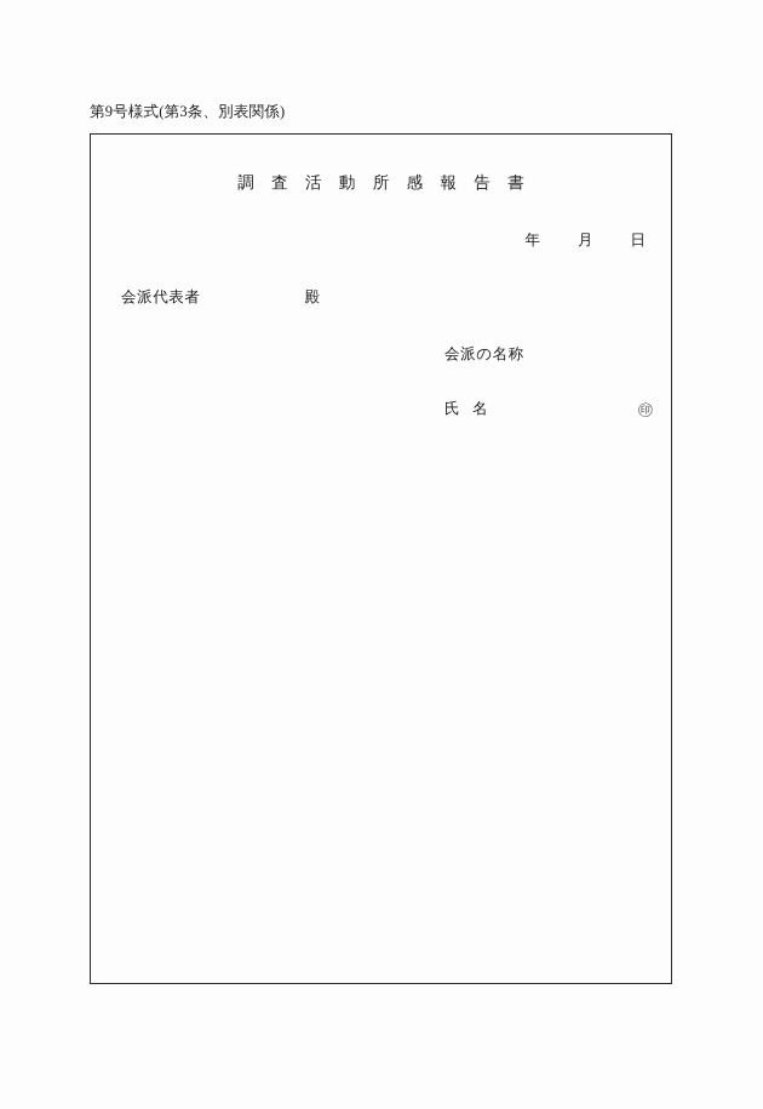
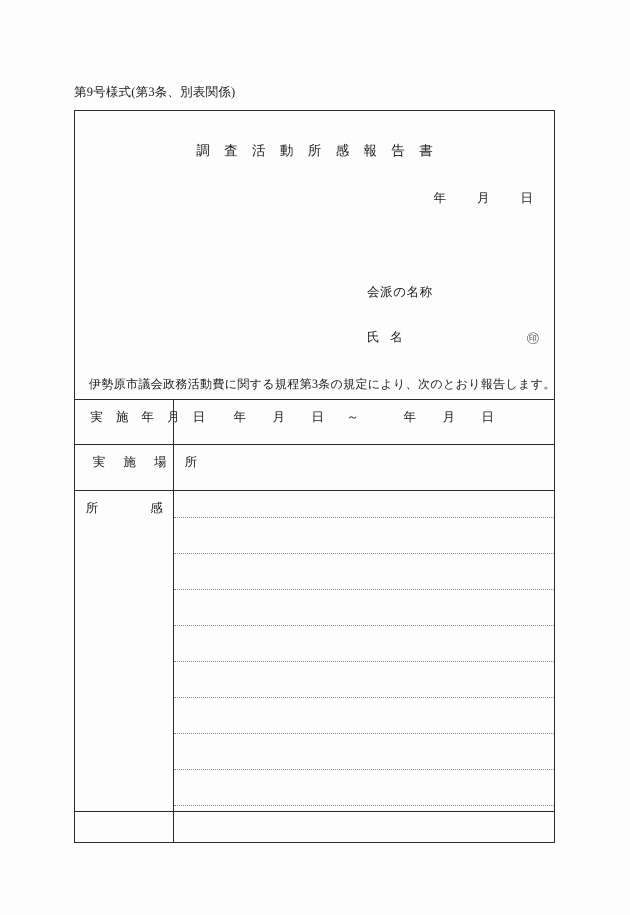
  第9号様式(第3条、別表関係)
  調 査 活 動 所 感 報 告 書
  年 月 日
- 会派代表者 殿
  会派の名称
  氏 名
  ㊞
+ 伊勢原市議会政務活動費に関する規程第3条の規定により、次のとおり報告します。
+ 実 施 年 月 日	年 月 日 ～ 年 月 日
+ 実 施 場 所
+ 所 感
